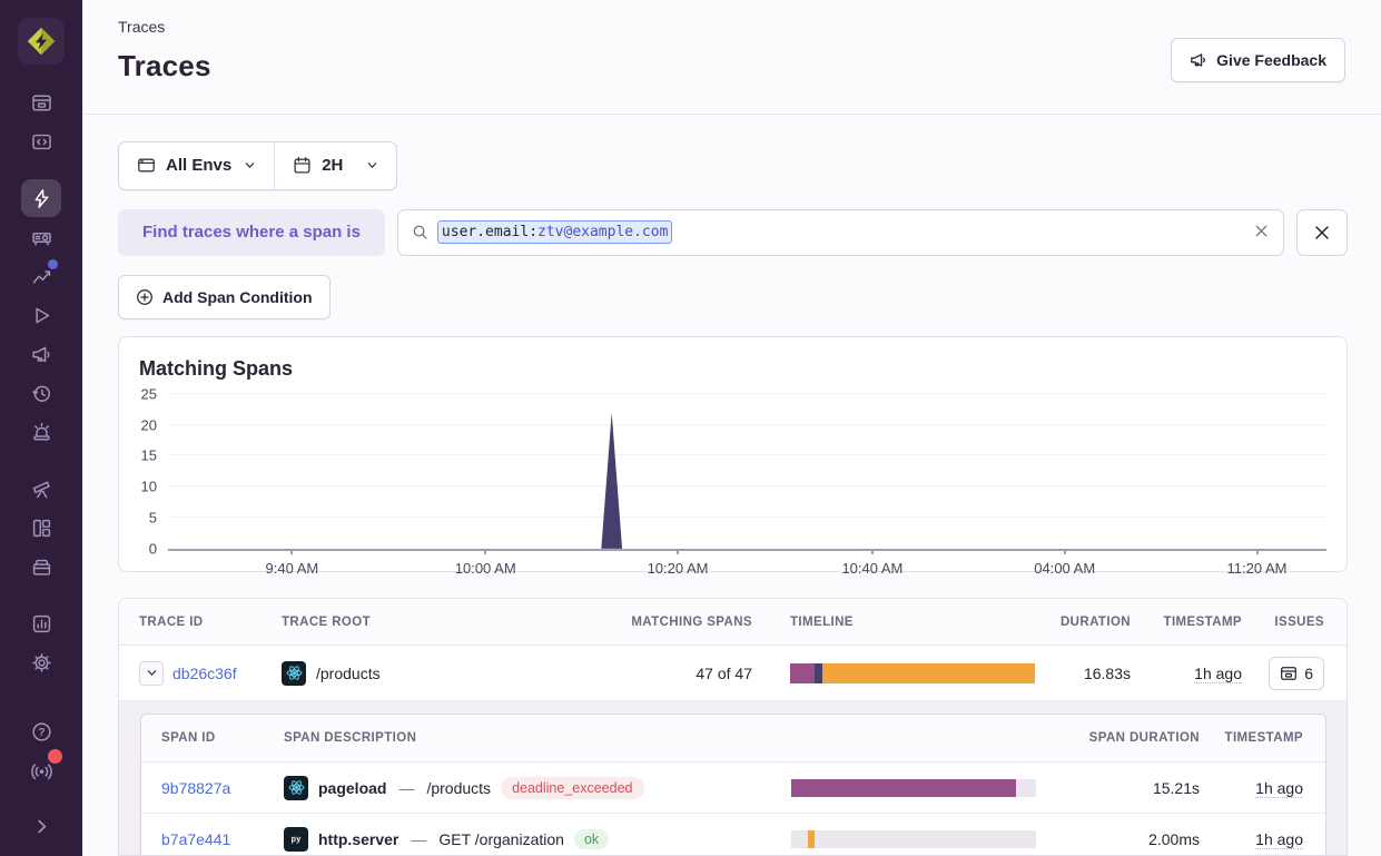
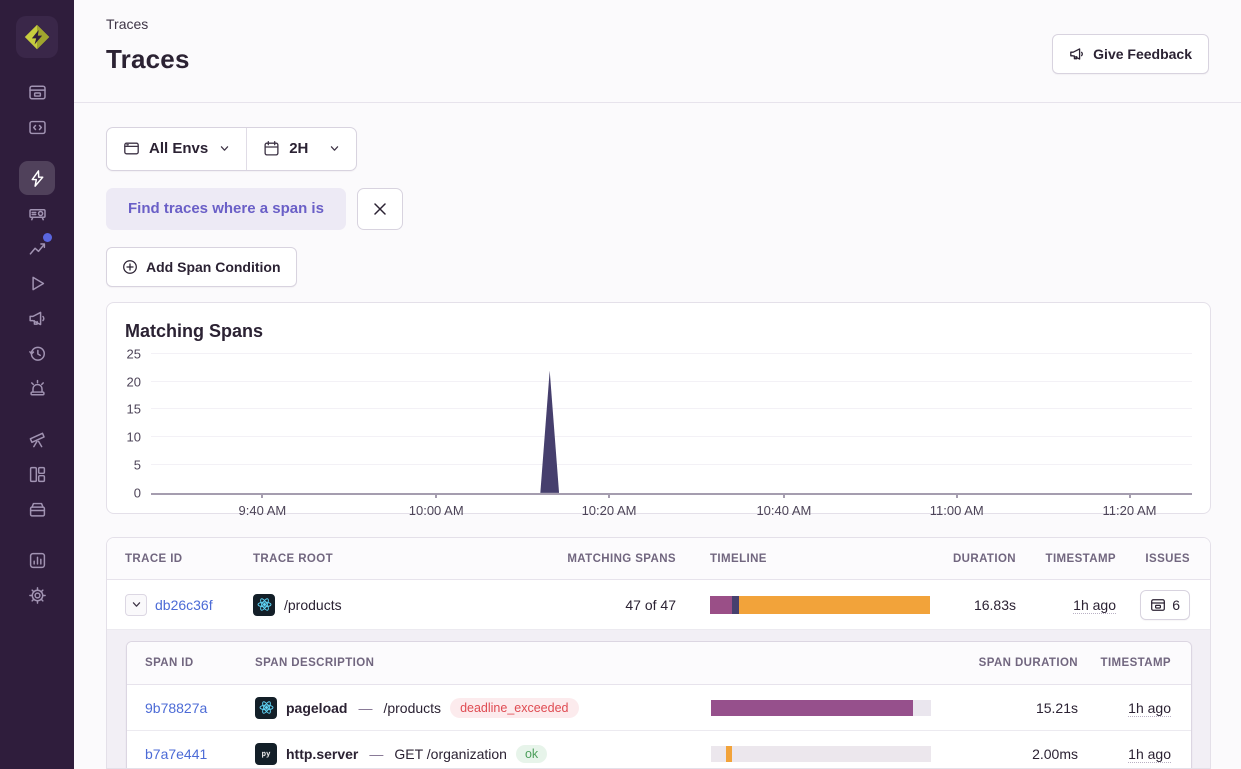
- ?
  Traces
  Traces
  Give Feedback
  All Envs
  2H
  Find traces where a span is
- user.email:ztv@example.com
  Add Span Condition
  Matching Spans
  0
  5
  10
  15
  20
  25
  9:40 AM
  10:00 AM
  10:20 AM
  10:40 AM
- 04:00 AM
+ 11:00 AM
  11:20 AM
  TRACE ID
  TRACE ROOT
  MATCHING SPANS
  TIMELINE
  DURATION
  TIMESTAMP
  ISSUES
  db26c36f
  /products
  47 of 47
  16.83s
  1h ago
  6
  SPAN ID
  SPAN DESCRIPTION
  SPAN DURATION
  TIMESTAMP
  9b78827a
  pageload
  —
  /products
  deadline_exceeded
  15.21s
  1h ago
  b7a7e441
  py
  http.server
  —
  GET /organization
  ok
  2.00ms
  1h ago
